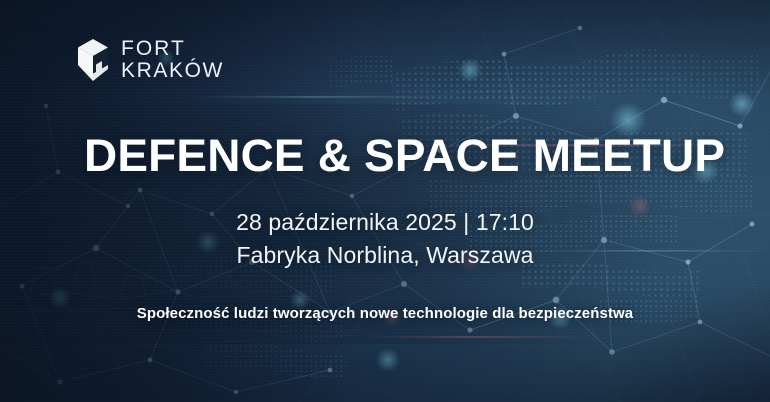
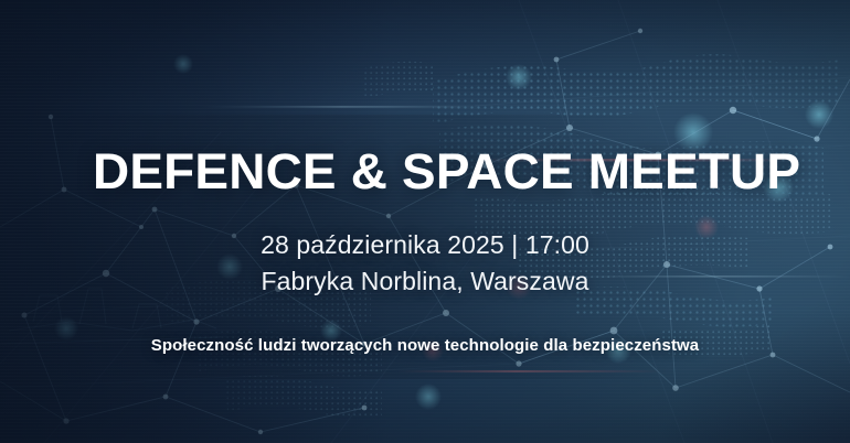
- FORT
- KRAKÓW
  DEFENCE & SPACE MEETUP
- 28 października 2025 | 17:10
+ 28 października 2025 | 17:00
  Fabryka Norblina, Warszawa
  Społeczność ludzi tworzących nowe technologie dla bezpieczeństwa
